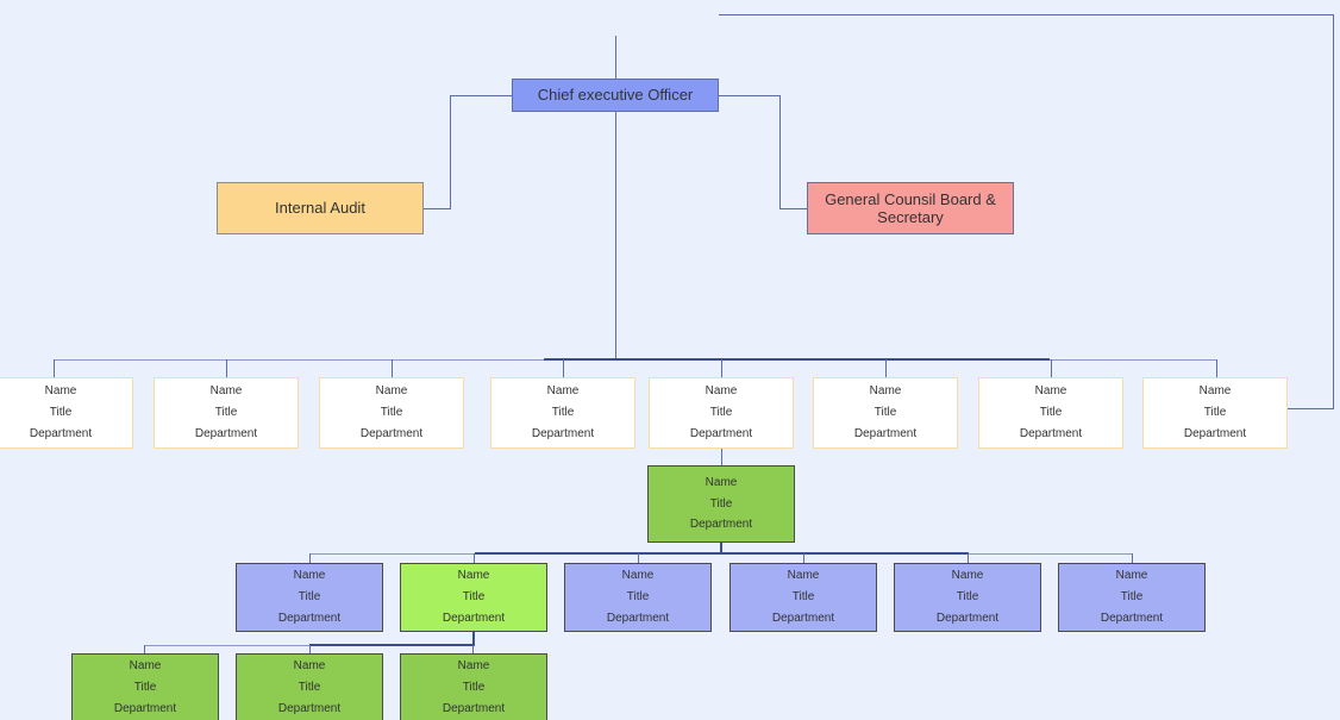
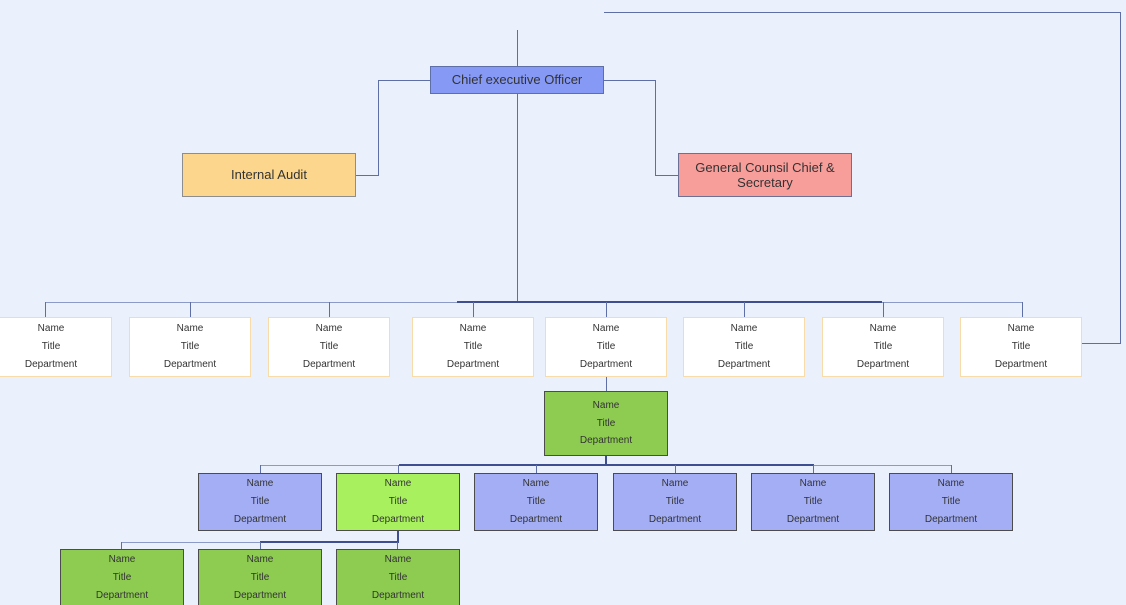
  Chief executive Officer
  Internal Audit
- General Counsil Board & Secretary
+ General Counsil Chief & Secretary
  Name
  Title
  Department
  Name
  Title
  Department
  Name
  Title
  Department
  Name
  Title
  Department
  Name
  Title
  Department
  Name
  Title
  Department
  Name
  Title
  Department
  Name
  Title
  Department
  Name
  Title
  Department
  Name
  Title
  Department
  Name
  Title
  Department
  Name
  Title
  Department
  Name
  Title
  Department
  Name
  Title
  Department
  Name
  Title
  Department
  Name
  Title
  Department
  Name
  Title
  Department
  Name
  Title
  Department
